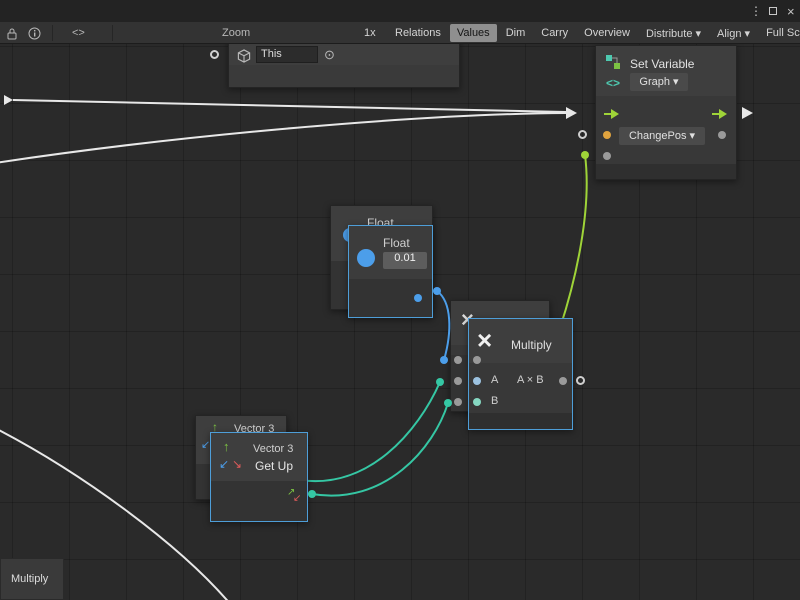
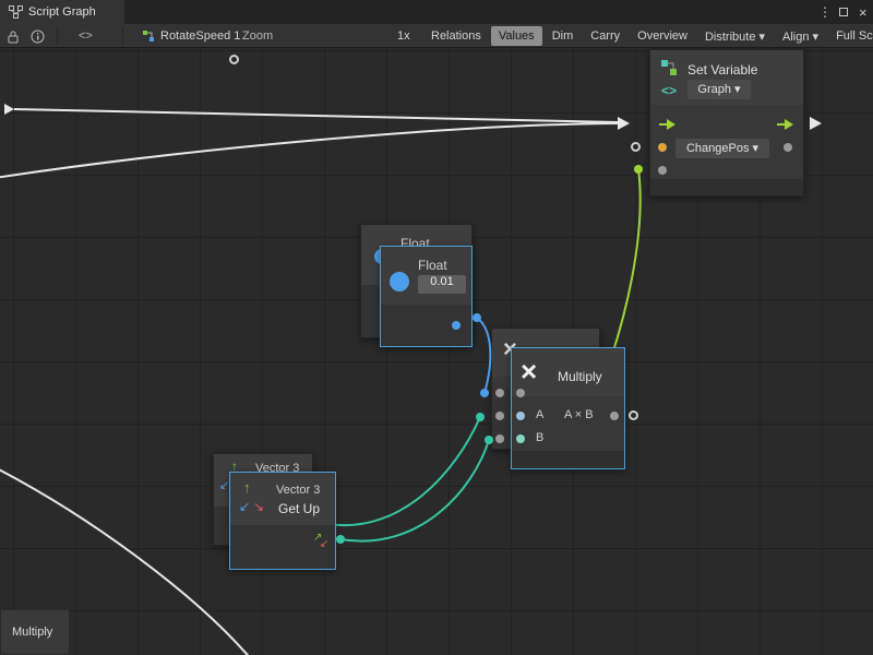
+ Script Graph
  ⋮
  ×
  <>
+ RotateSpeed 1
  Zoom
  1x
  Relations
  Values
  Dim
  Carry
  Overview
  Distribute ▾
  Align ▾
  Float
  ↑
  ↙
  Vector 3
- This
- ⊙
  Set Variable
  <>
  Graph ▾
  ChangePos ▾
  Float
  0.01
  ×
  Multiply
  A
  A × B
  B
  ↑
  ↙
  ↘
  Vector 3
  Get Up
  ↗
  ↙
  Multiply
